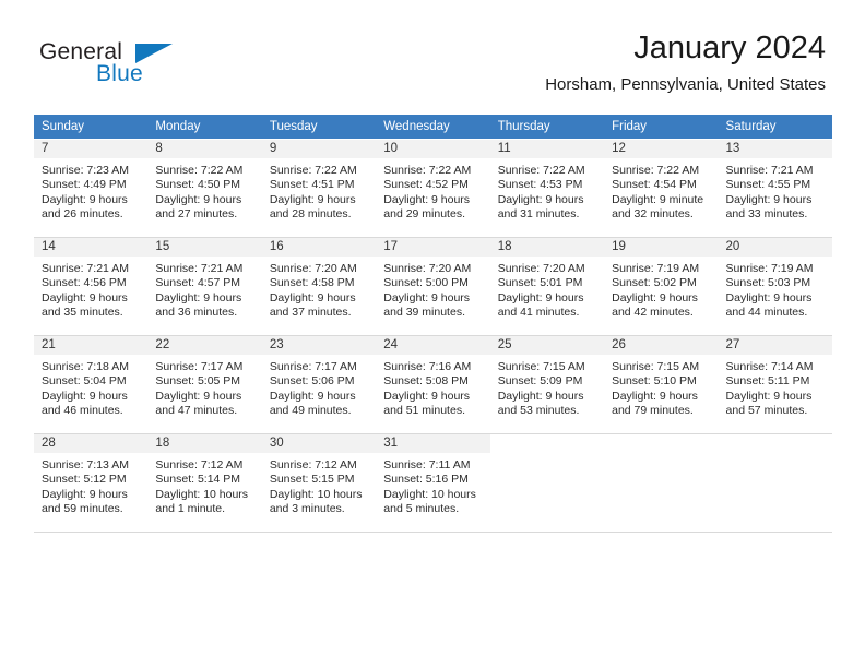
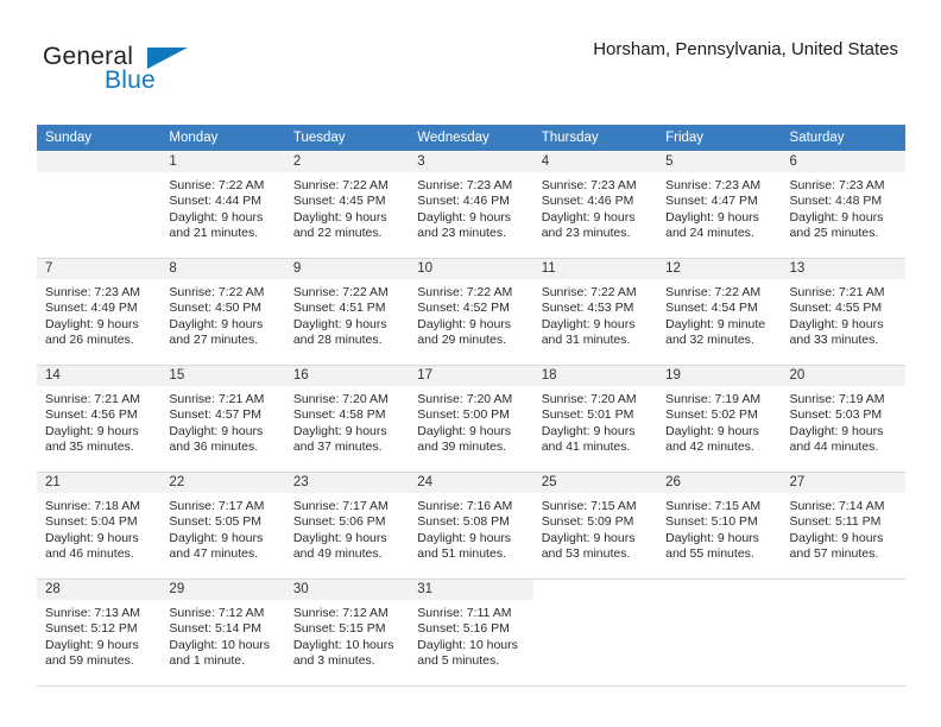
  General
  Blue
- January 2024
  Horsham, Pennsylvania, United States
  Sunday	Monday	Tuesday	Wednesday	Thursday	Friday	Saturday
+ 	1Sunrise: 7:22 AMSunset: 4:44 PMDaylight: 9 hours and 21 minutes.	2Sunrise: 7:22 AMSunset: 4:45 PMDaylight: 9 hours and 22 minutes.	3Sunrise: 7:23 AMSunset: 4:46 PMDaylight: 9 hours and 23 minutes.	4Sunrise: 7:23 AMSunset: 4:46 PMDaylight: 9 hours and 23 minutes.	5Sunrise: 7:23 AMSunset: 4:47 PMDaylight: 9 hours and 24 minutes.	6Sunrise: 7:23 AMSunset: 4:48 PMDaylight: 9 hours and 25 minutes.
  7Sunrise: 7:23 AMSunset: 4:49 PMDaylight: 9 hours and 26 minutes.	8Sunrise: 7:22 AMSunset: 4:50 PMDaylight: 9 hours and 27 minutes.	9Sunrise: 7:22 AMSunset: 4:51 PMDaylight: 9 hours and 28 minutes.	10Sunrise: 7:22 AMSunset: 4:52 PMDaylight: 9 hours and 29 minutes.	11Sunrise: 7:22 AMSunset: 4:53 PMDaylight: 9 hours and 31 minutes.	12Sunrise: 7:22 AMSunset: 4:54 PMDaylight: 9 minute and 32 minutes.	13Sunrise: 7:21 AMSunset: 4:55 PMDaylight: 9 hours and 33 minutes.
  14Sunrise: 7:21 AMSunset: 4:56 PMDaylight: 9 hours and 35 minutes.	15Sunrise: 7:21 AMSunset: 4:57 PMDaylight: 9 hours and 36 minutes.	16Sunrise: 7:20 AMSunset: 4:58 PMDaylight: 9 hours and 37 minutes.	17Sunrise: 7:20 AMSunset: 5:00 PMDaylight: 9 hours and 39 minutes.	18Sunrise: 7:20 AMSunset: 5:01 PMDaylight: 9 hours and 41 minutes.	19Sunrise: 7:19 AMSunset: 5:02 PMDaylight: 9 hours and 42 minutes.	20Sunrise: 7:19 AMSunset: 5:03 PMDaylight: 9 hours and 44 minutes.
- 21Sunrise: 7:18 AMSunset: 5:04 PMDaylight: 9 hours and 46 minutes.	22Sunrise: 7:17 AMSunset: 5:05 PMDaylight: 9 hours and 47 minutes.	23Sunrise: 7:17 AMSunset: 5:06 PMDaylight: 9 hours and 49 minutes.	24Sunrise: 7:16 AMSunset: 5:08 PMDaylight: 9 hours and 51 minutes.	25Sunrise: 7:15 AMSunset: 5:09 PMDaylight: 9 hours and 53 minutes.	26Sunrise: 7:15 AMSunset: 5:10 PMDaylight: 9 hours and 79 minutes.	27Sunrise: 7:14 AMSunset: 5:11 PMDaylight: 9 hours and 57 minutes.
+ 21Sunrise: 7:18 AMSunset: 5:04 PMDaylight: 9 hours and 46 minutes.	22Sunrise: 7:17 AMSunset: 5:05 PMDaylight: 9 hours and 47 minutes.	23Sunrise: 7:17 AMSunset: 5:06 PMDaylight: 9 hours and 49 minutes.	24Sunrise: 7:16 AMSunset: 5:08 PMDaylight: 9 hours and 51 minutes.	25Sunrise: 7:15 AMSunset: 5:09 PMDaylight: 9 hours and 53 minutes.	26Sunrise: 7:15 AMSunset: 5:10 PMDaylight: 9 hours and 55 minutes.	27Sunrise: 7:14 AMSunset: 5:11 PMDaylight: 9 hours and 57 minutes.
- 28Sunrise: 7:13 AMSunset: 5:12 PMDaylight: 9 hours and 59 minutes.	18Sunrise: 7:12 AMSunset: 5:14 PMDaylight: 10 hours and 1 minute.	30Sunrise: 7:12 AMSunset: 5:15 PMDaylight: 10 hours and 3 minutes.	31Sunrise: 7:11 AMSunset: 5:16 PMDaylight: 10 hours and 5 minutes.
+ 28Sunrise: 7:13 AMSunset: 5:12 PMDaylight: 9 hours and 59 minutes.	29Sunrise: 7:12 AMSunset: 5:14 PMDaylight: 10 hours and 1 minute.	30Sunrise: 7:12 AMSunset: 5:15 PMDaylight: 10 hours and 3 minutes.	31Sunrise: 7:11 AMSunset: 5:16 PMDaylight: 10 hours and 5 minutes.
